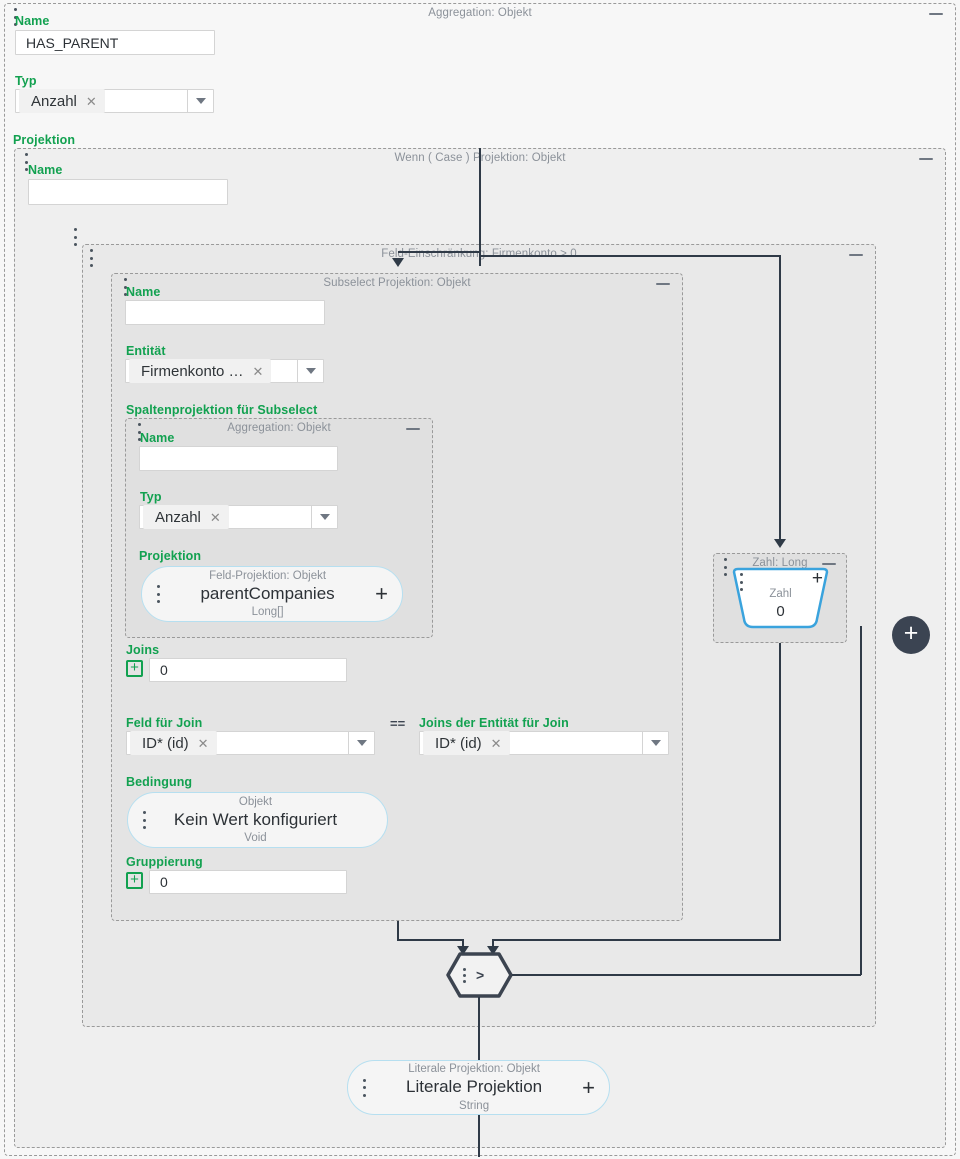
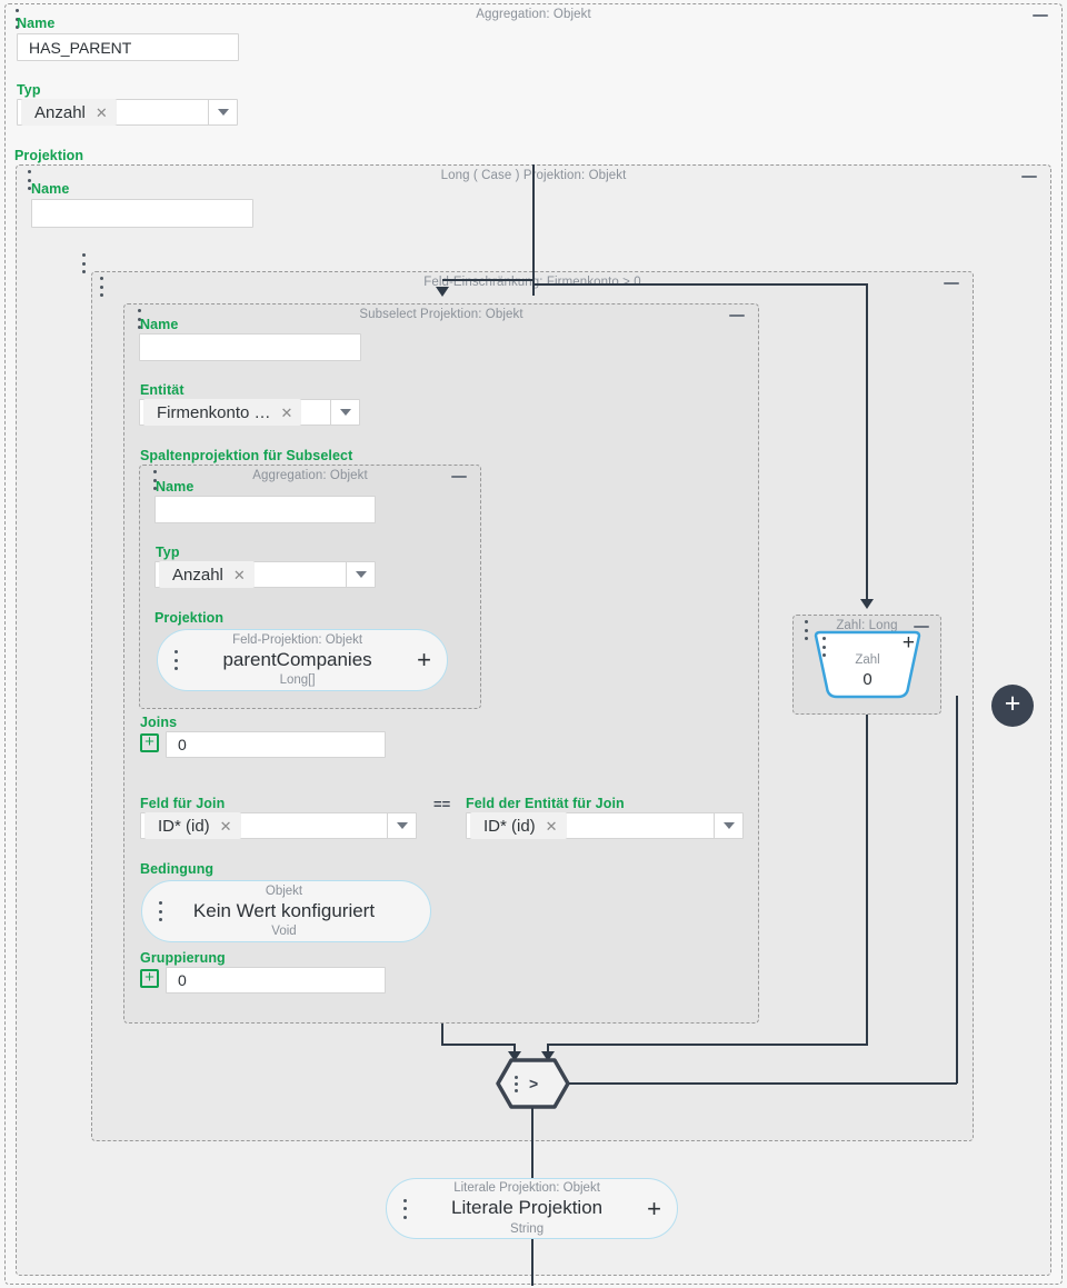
  Aggregation: Objekt
  Name
  HAS_PARENT
  Typ
  Anzahl
  ✕
  Projektion
- Wenn ( Case ) Projektion: Objekt
+ Long ( Case ) Projektion: Objekt
  Name
  Feld-Einschränkung: Firmenkonto > 0
  Subselect Projektion: Objekt
  Name
  Entität
  Firmenkonto …
  ✕
  Spaltenprojektion für Subselect
  Aggregation: Objekt
  Name
  Typ
  Anzahl
  ✕
  Projektion
  Feld-Projektion: Objekt
  parentCompanies
  Long[]
  +
  Joins
  +
  0
  Feld für Join
  ID* (id)
  ✕
  ==
- Joins der Entität für Join
+ Feld der Entität für Join
  ID* (id)
  ✕
  Bedingung
  Objekt
  Kein Wert konfiguriert
  Void
  Gruppierung
  +
  0
  Zahl: Long
  +
  Zahl
  0
  >
  Literale Projektion: Objekt
  Literale Projektion
  String
  +
  +
